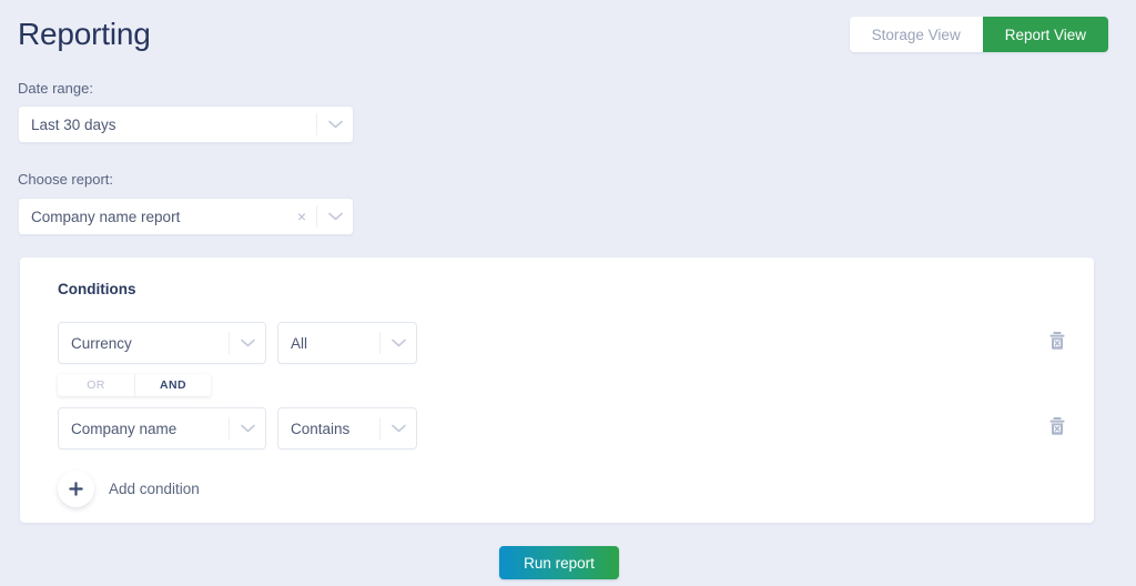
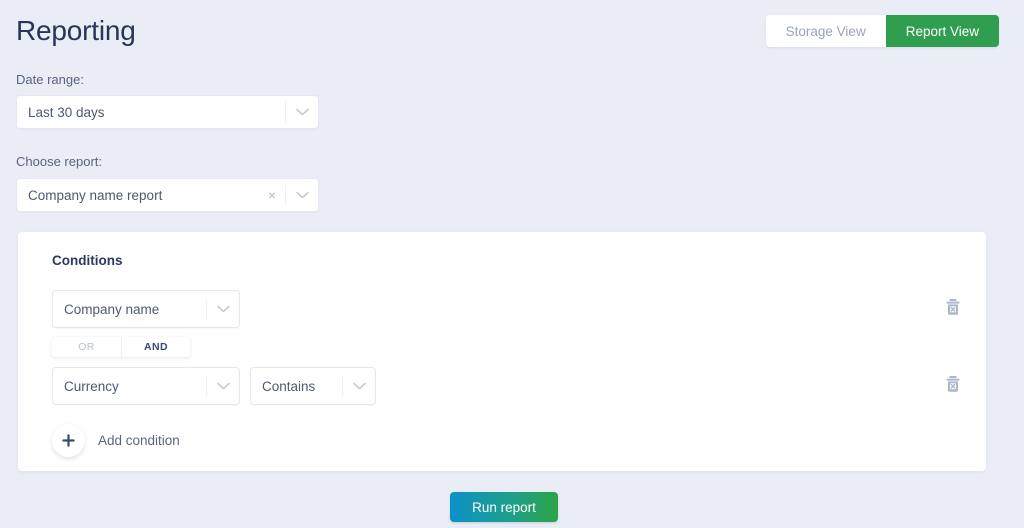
  Reporting
  Storage View
  Report View
  Date range:
  Last 30 days
  Choose report:
  Company name report
  ×
  Conditions
- Currency
+ Company name
- All
- Company name
+ Currency
  Contains
  OR
  AND
  Add condition
  Run report
